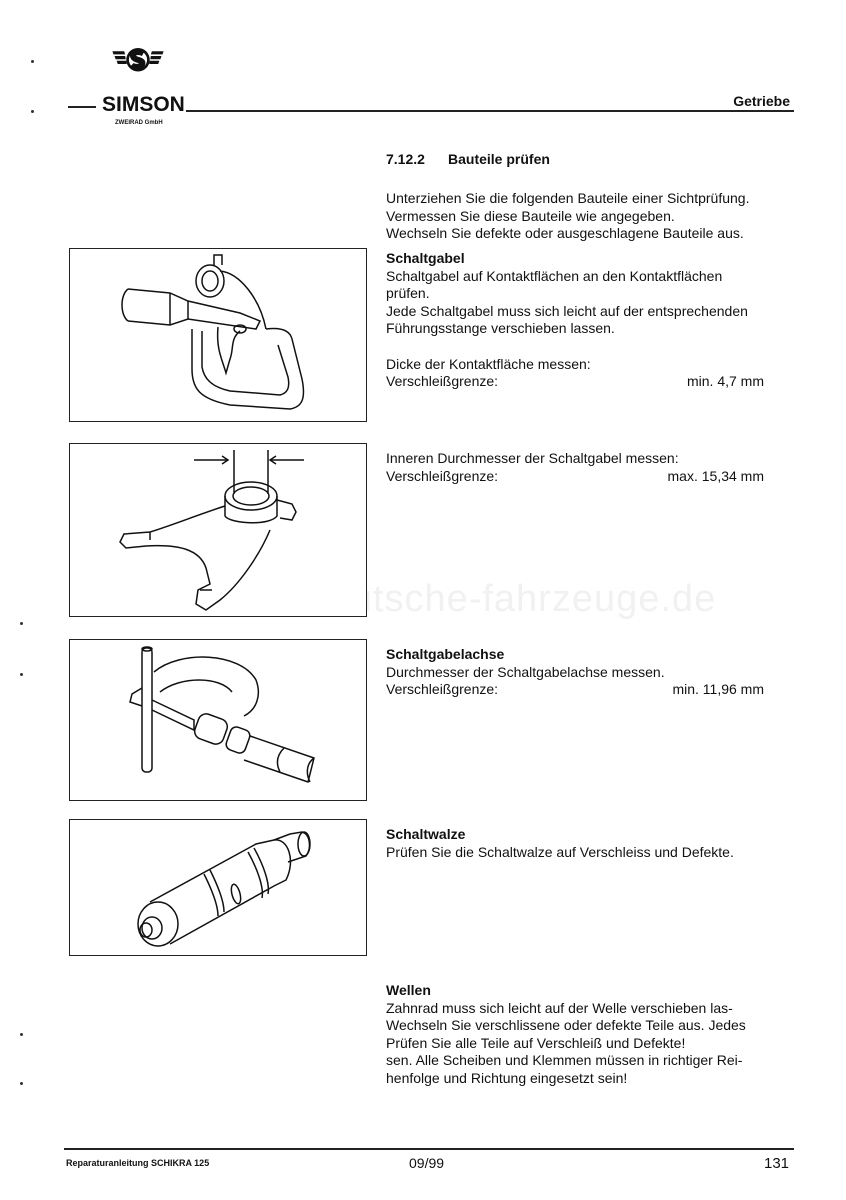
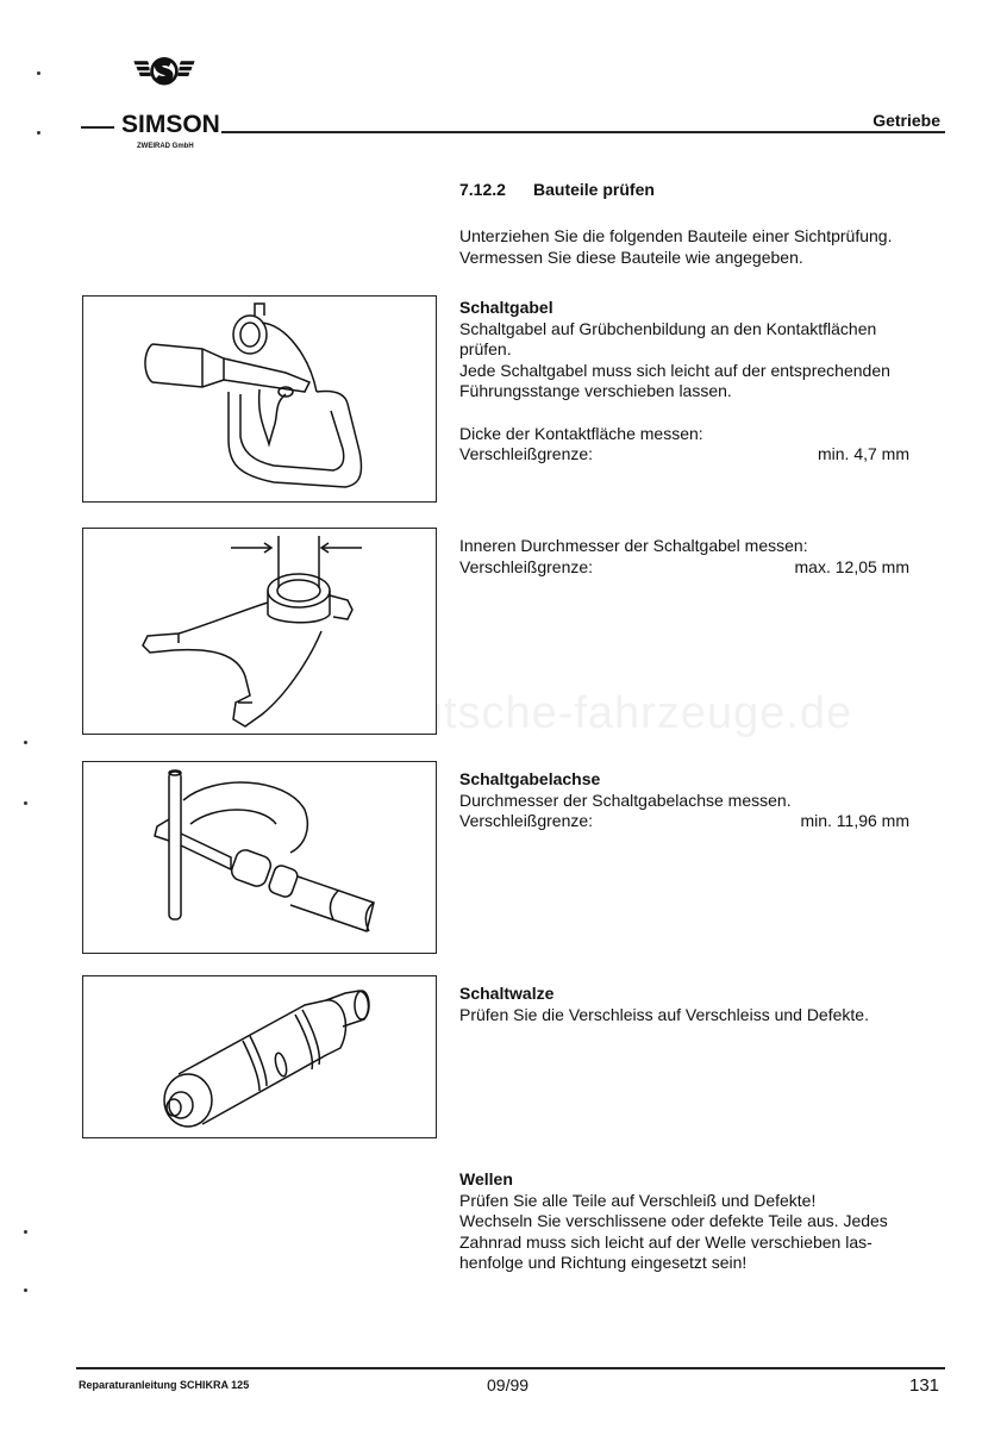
  SIMSON
  Getriebe
  7.12.2 Bauteile prüfen
  Unterziehen Sie die folgenden Bauteile einer Sichtprüfung.
  Vermessen Sie diese Bauteile wie angegeben.
- Wechseln Sie defekte oder ausgeschlagene Bauteile aus.
  Schaltgabel
- Schaltgabel auf Kontaktflächen an den Kontaktflächen
+ Schaltgabel auf Grübchenbildung an den Kontaktflächen
  prüfen.
  Jede Schaltgabel muss sich leicht auf der entsprechenden
  Führungsstange verschieben lassen.
  Dicke der Kontaktfläche messen:
  Verschleißgrenze:
  min. 4,7 mm
  Inneren Durchmesser der Schaltgabel messen:
  Verschleißgrenze:
- max. 15,34 mm
+ max. 12,05 mm
  Schaltgabelachse
  Durchmesser der Schaltgabelachse messen.
  Verschleißgrenze:
  min. 11,96 mm
  Schaltwalze
- Prüfen Sie die Schaltwalze auf Verschleiss und Defekte.
+ Prüfen Sie die Verschleiss auf Verschleiss und Defekte.
  Wellen
- Zahnrad muss sich leicht auf der Welle verschieben las-
+ Prüfen Sie alle Teile auf Verschleiß und Defekte!
  Wechseln Sie verschlissene oder defekte Teile aus. Jedes
- Prüfen Sie alle Teile auf Verschleiß und Defekte!
+ Zahnrad muss sich leicht auf der Welle verschieben las-
- sen. Alle Scheiben und Klemmen müssen in richtiger Rei-
  henfolge und Richtung eingesetzt sein!
  Reparaturanleitung SCHIKRA 125
  09/99
  131
